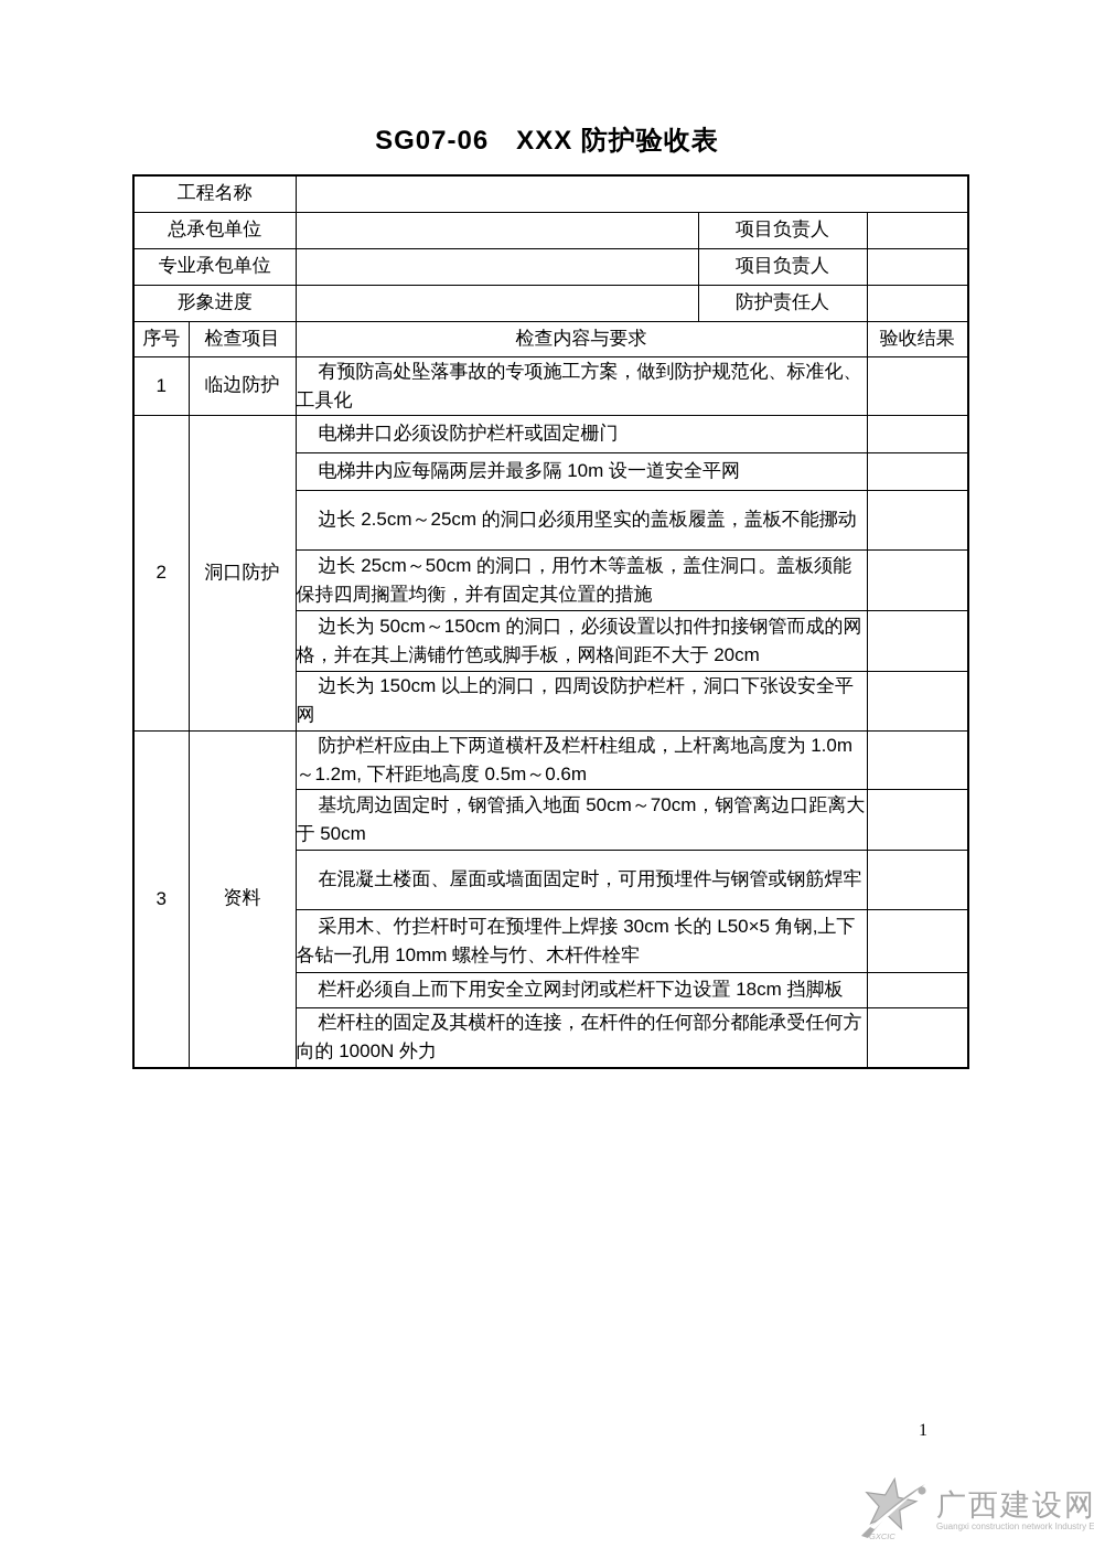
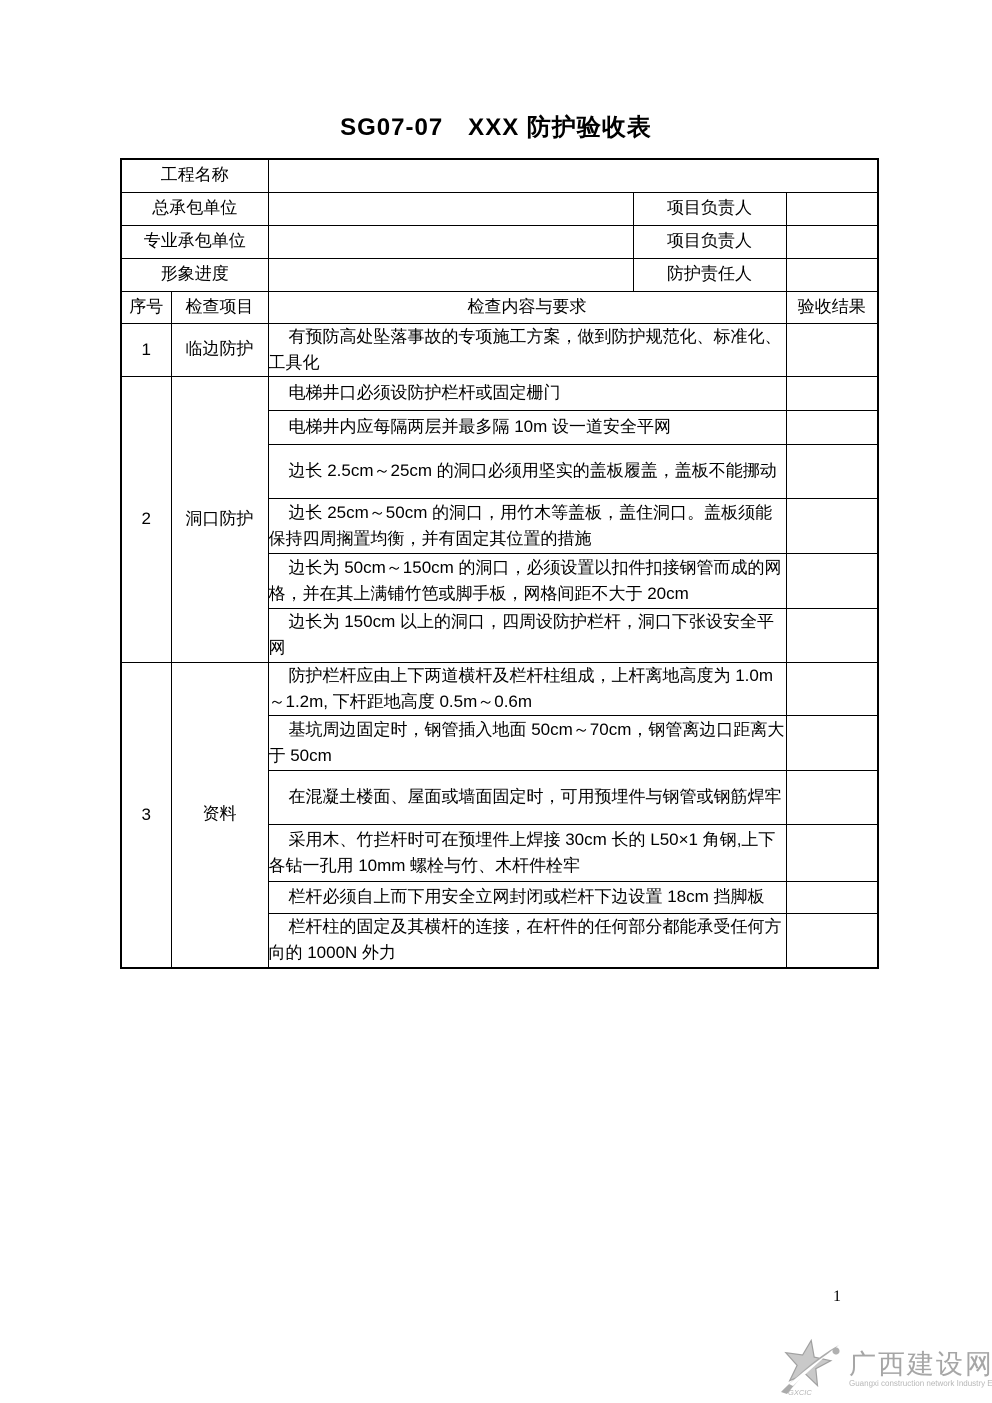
- SG07-06 XXX 防护验收表
+ SG07-07 XXX 防护验收表
  工程名称
  总承包单位		项目负责人
  专业承包单位		项目负责人
  形象进度		防护责任人
  序号	检查项目	检查内容与要求	验收结果
  1	临边防护	有预防高处坠落事故的专项施工方案，做到防护规范化、标准化、工具化
  2	洞口防护	电梯井口必须设防护栏杆或固定栅门
  电梯井内应每隔两层并最多隔 10m 设一道安全平网
  边长 2.5cm～25cm 的洞口必须用坚实的盖板履盖，盖板不能挪动
  边长 25cm～50cm 的洞口，用竹木等盖板，盖住洞口。盖板须能保持四周搁置均衡，并有固定其位置的措施
  边长为 50cm～150cm 的洞口，必须设置以扣件扣接钢管而成的网格，并在其上满铺竹笆或脚手板，网格间距不大于 20cm
  边长为 150cm 以上的洞口，四周设防护栏杆，洞口下张设安全平网
  3	资料	防护栏杆应由上下两道横杆及栏杆柱组成，上杆离地高度为 1.0m～1.2m, 下杆距地高度 0.5m～0.6m
  基坑周边固定时，钢管插入地面 50cm～70cm，钢管离边口距离大于 50cm
  在混凝土楼面、屋面或墙面固定时，可用预埋件与钢管或钢筋焊牢
- 采用木、竹拦杆时可在预埋件上焊接 30cm 长的 L50×5 角钢,上下各钻一孔用 10mm 螺栓与竹、木杆件栓牢
+ 采用木、竹拦杆时可在预埋件上焊接 30cm 长的 L50×1 角钢,上下各钻一孔用 10mm 螺栓与竹、木杆件栓牢
  栏杆必须自上而下用安全立网封闭或栏杆下边设置 18cm 挡脚板
  栏杆柱的固定及其横杆的连接，在杆件的任何部分都能承受任何方向的 1000N 外力
  1
  GXCIC
  广西建设网
  Guangxi construction network Industry E
